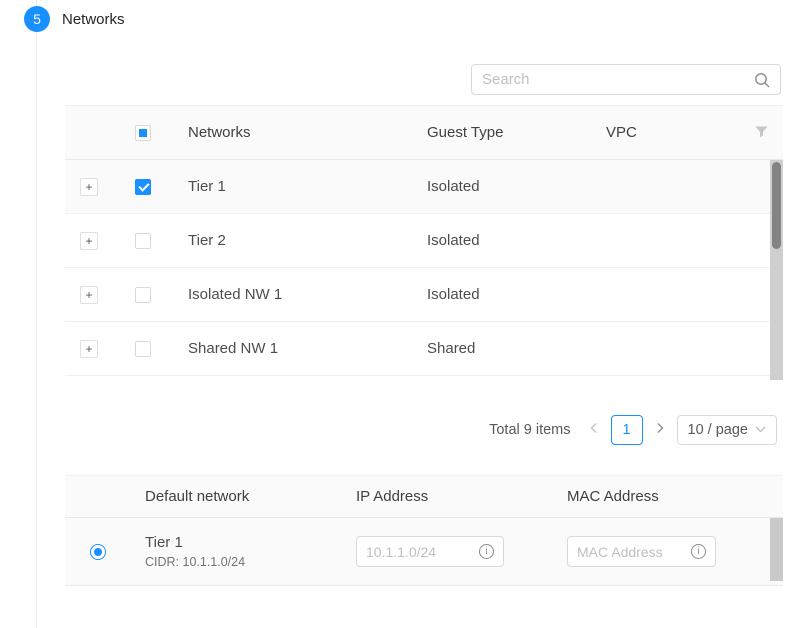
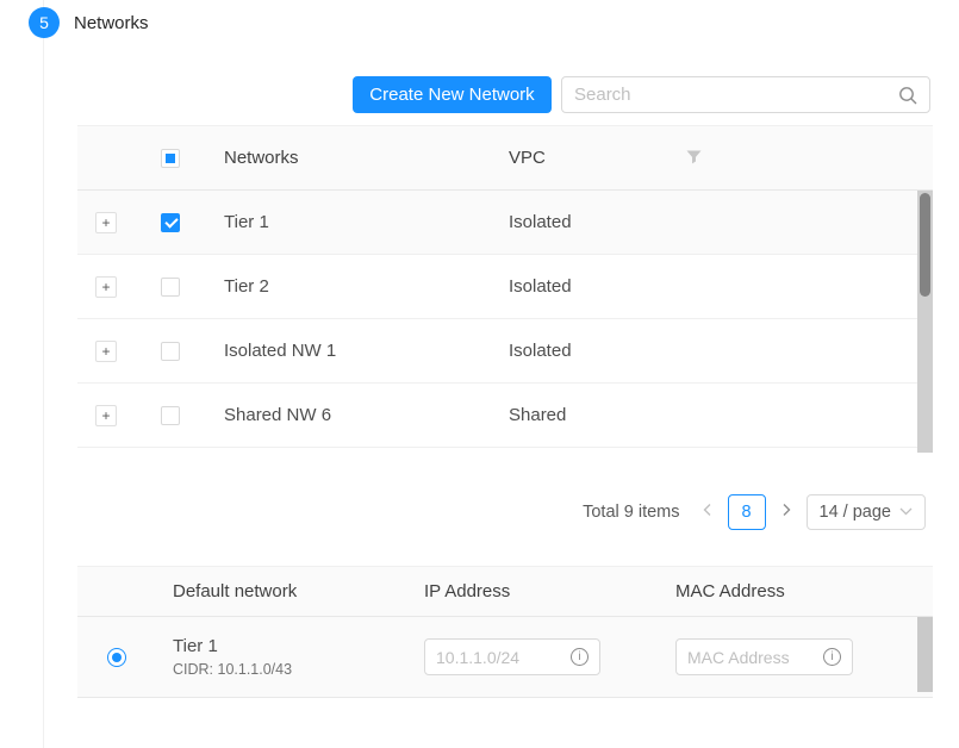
  5
  Networks
+ Create New Network
  Search
  Networks
- Guest Type
  VPC
  +
  Tier 1
  Isolated
  +
  Tier 2
  Isolated
  +
  Isolated NW 1
  Isolated
  +
- Shared NW 1
+ Shared NW 6
  Shared
  Total 9 items
- 1
+ 8
- 10 / page
+ 14 / page
  Default network
  IP Address
  MAC Address
  Tier 1
- CIDR: 10.1.1.0/24
+ CIDR: 10.1.1.0/43
  10.1.1.0/24
  i
  MAC Address
  i
